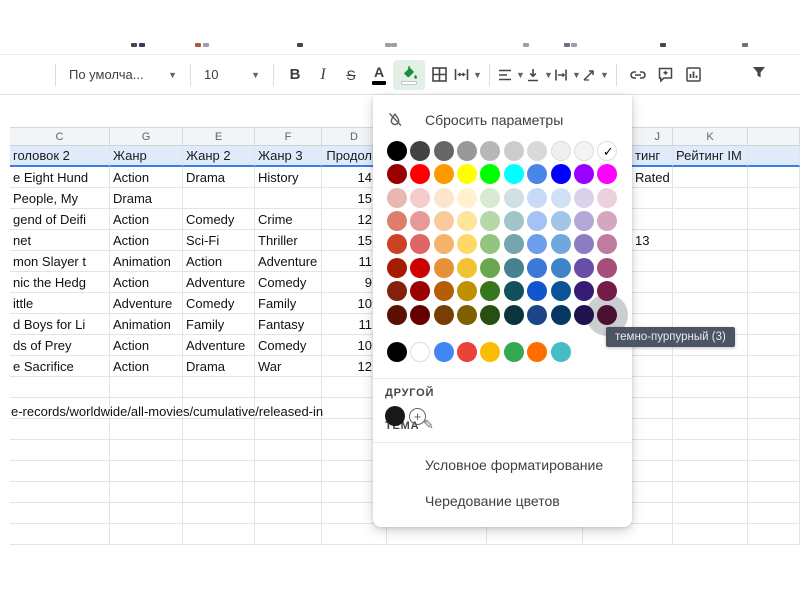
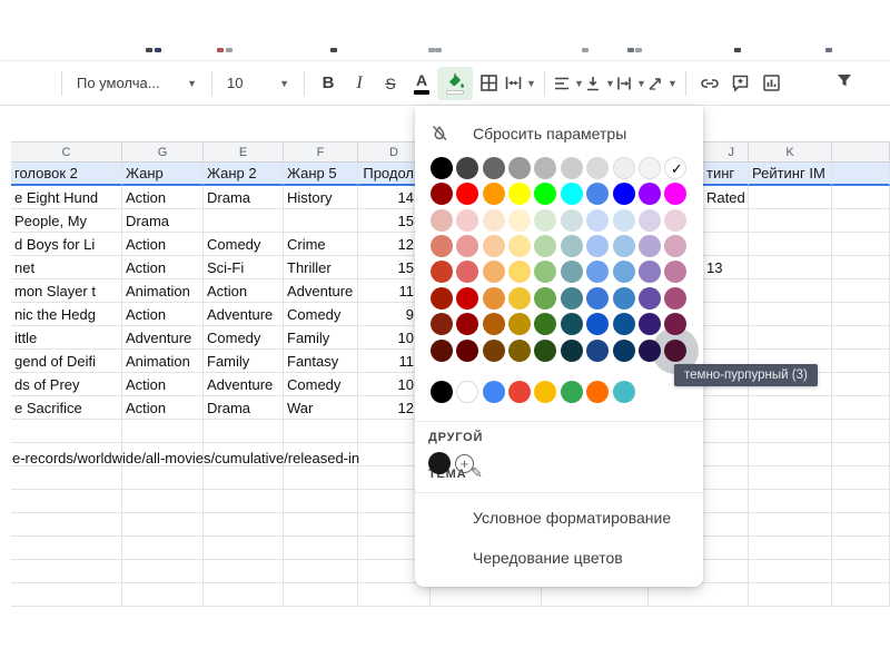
  По умолча...
  ▼
  10
  ▼
  B
  I
  S
  A
  ▼
  ▼
  ▼
  ▼
  ▼
  C
  G
  E
  F
  D
  J
  K
  e-records/worldwide/all-movies/cumulative/released-in
  головок 2
  Жанр
  Жанр 2
- Жанр 3
+ Жанр 5
  Продол
  тинг
  Рейтинг IM
  e Eight Hund
  Action
  Drama
  History
  14
  Rated
  People, My
  Drama
  15
- gend of Deifi
+ d Boys for Li
  Action
  Comedy
  Crime
  12
  net
  Action
  Sci-Fi
  Thriller
  15
  13
  mon Slayer t
  Animation
  Action
  Adventure
  11
  nic the Hedg
  Action
  Adventure
  Comedy
  9
  ittle
  Adventure
  Comedy
  Family
  10
- d Boys for Li
+ gend of Deifi
  Animation
  Family
  Fantasy
  11
  ds of Prey
  Action
  Adventure
  Comedy
  10
  e Sacrifice
  Action
  Drama
  War
  12
  Сбросить параметры
  ✓
  ТЕМА
  ✎
  ДРУГОЙ
  +
  Условное форматирование
  Чередование цветов
  темно-пурпурный (3)
